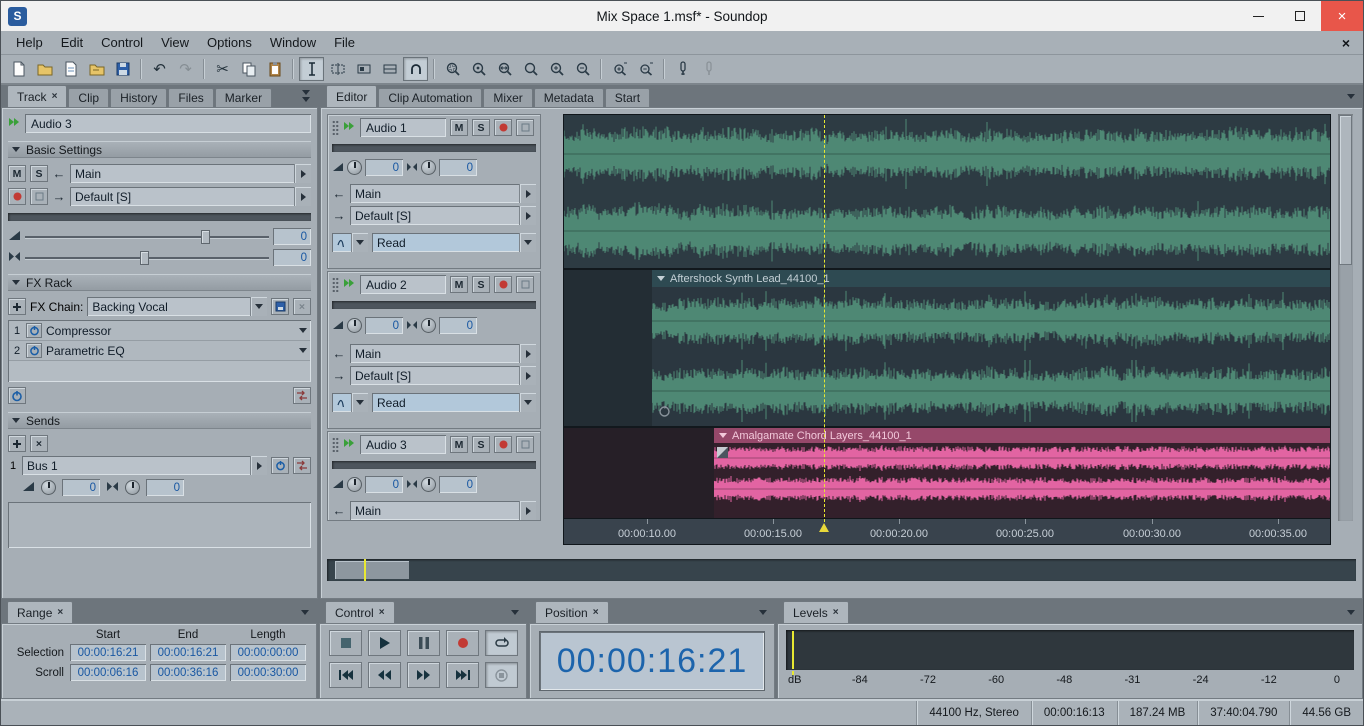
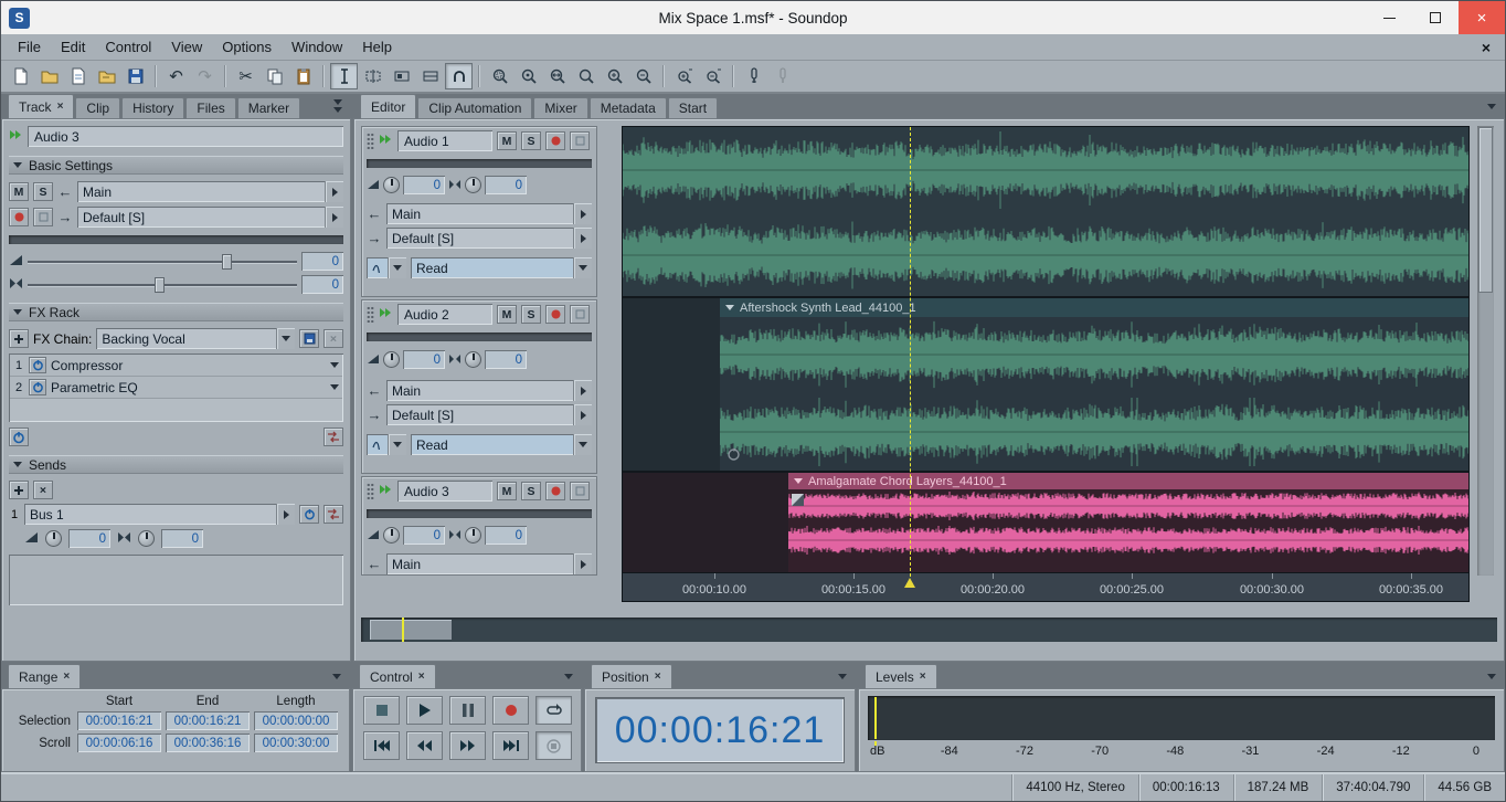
  S
  Mix Space 1.msf* - Soundop
  ×
- Help
+ File
  Edit
  Control
  View
  Options
  Window
- File
+ Help
  ×
  ↶
  ↷
  ✂
  Track
  ×
  Clip
  History
  Files
  Marker
  Audio 3
  Basic Settings
  M
  S
  ←
  Main
  →
  Default [S]
  0
  0
  FX Rack
  FX Chain:
  Backing Vocal
  ×
  1
  Compressor
  2
  Parametric EQ
  Sends
  ×
  1
  Bus 1
  0
  0
  Editor
  Clip Automation
  Mixer
  Metadata
  Start
  Audio 1
  M
  S
  0
  0
  ←
  Main
  →
  Default [S]
  Read
  Audio 2
  M
  S
  0
  0
  ←
  Main
  →
  Default [S]
  Read
  Audio 3
  M
  S
  0
  0
  ←
  Main
  Aftershock Synth Lead_44100_1
  Amalgamate Chord Layers_44100_1
  00:00:10.00
  00:00:15.00
  00:00:20.00
  00:00:25.00
  00:00:30.00
  00:00:35.00
  Range
  ×
  Start
  End
  Length
  Selection
  00:00:16:21
  00:00:16:21
  00:00:00:00
  Scroll
  00:00:06:16
  00:00:36:16
  00:00:30:00
  Control
  ×
  Position
  ×
  00:00:16:21
  Levels
  ×
  dB
  -84
  -72
- -60
+ -70
  -48
  -31
  -24
  -12
  0
  44100 Hz, Stereo
  00:00:16:13
  187.24 MB
  37:40:04.790
  44.56 GB
